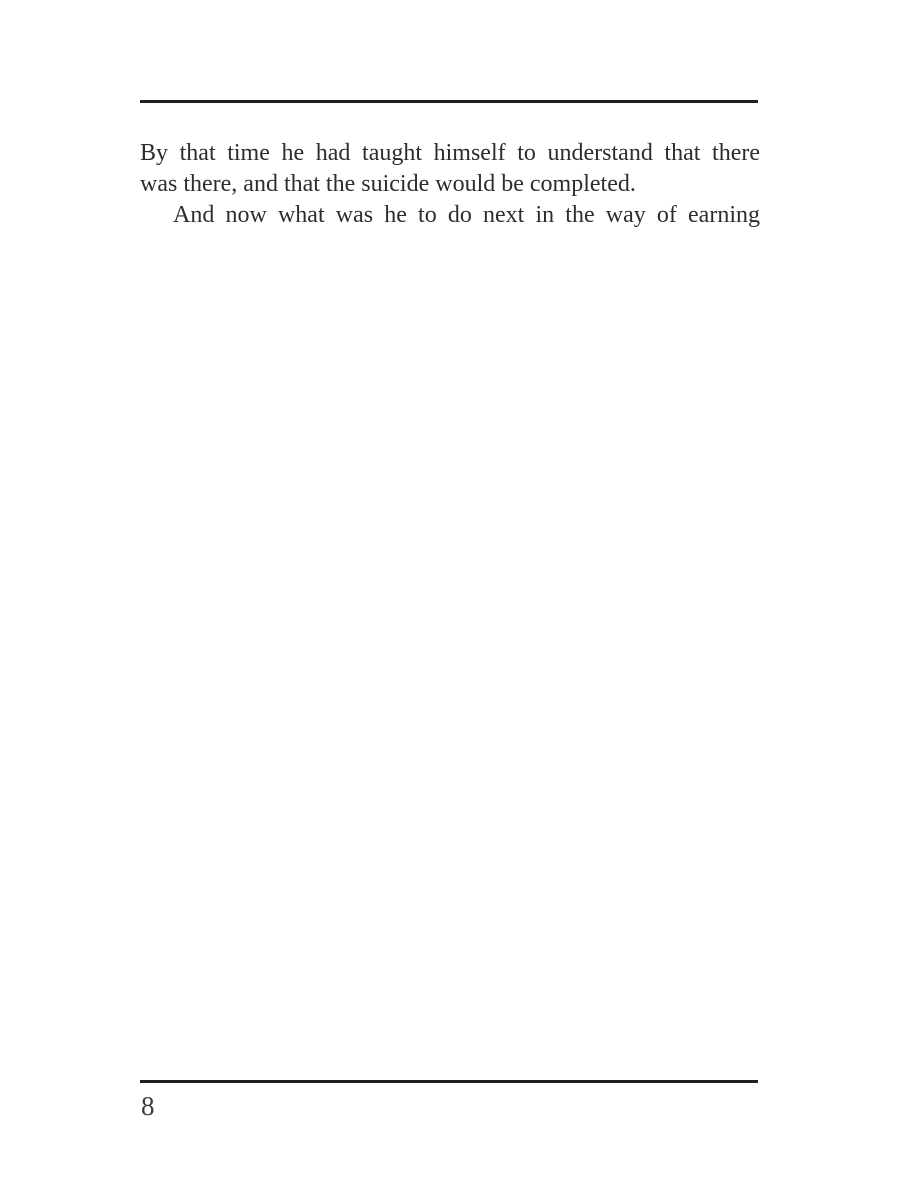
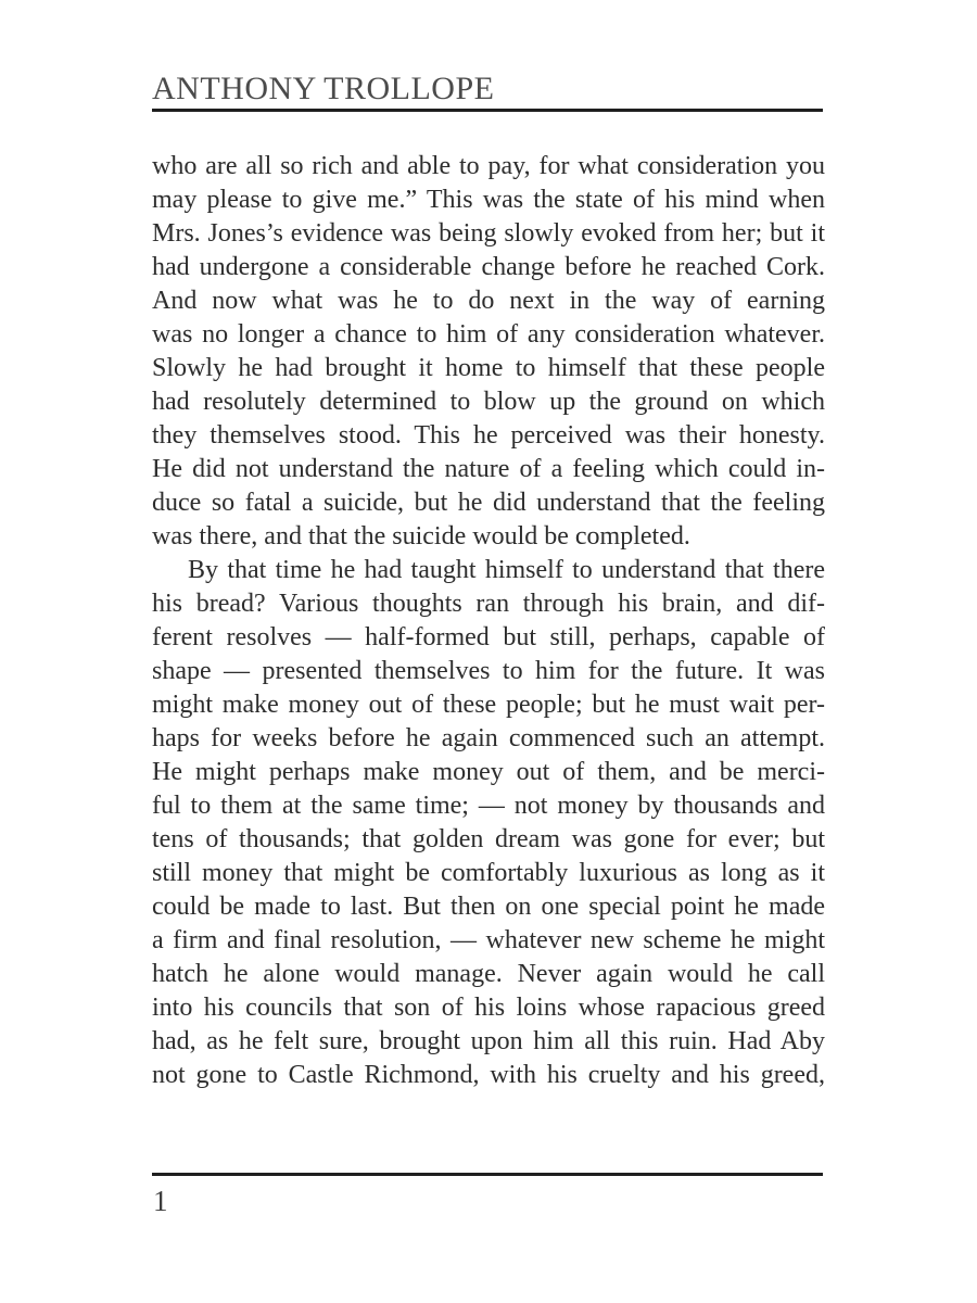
+ ANTHONY TROLLOPE
+ who are all so rich and able to pay, for what consideration you
+ may please to give me.” This was the state of his mind when
+ Mrs. Jones’s evidence was being slowly evoked from her; but it
+ had undergone a considerable change before he reached Cork.
- By that time he had taught himself to understand that there
+ And now what was he to do next in the way of earning
+ was no longer a chance to him of any consideration whatever.
+ Slowly he had brought it home to himself that these people
+ had resolutely determined to blow up the ground on which
+ they themselves stood. This he perceived was their honesty.
+ He did not understand the nature of a feeling which could in-
+ duce so fatal a suicide, but he did understand that the feeling
  was there, and that the suicide would be completed.
- And now what was he to do next in the way of earning
+ By that time he had taught himself to understand that there
+ his bread? Various thoughts ran through his brain, and dif-
+ ferent resolves — half-formed but still, perhaps, capable of
+ shape — presented themselves to him for the future. It was
+ might make money out of these people; but he must wait per-
+ haps for weeks before he again commenced such an attempt.
+ He might perhaps make money out of them, and be merci-
+ ful to them at the same time; — not money by thousands and
+ tens of thousands; that golden dream was gone for ever; but
+ still money that might be comfortably luxurious as long as it
+ could be made to last. But then on one special point he made
+ a firm and final resolution, — whatever new scheme he might
+ hatch he alone would manage. Never again would he call
+ into his councils that son of his loins whose rapacious greed
+ had, as he felt sure, brought upon him all this ruin. Had Aby
+ not gone to Castle Richmond, with his cruelty and his greed,
- 8
+ 1
